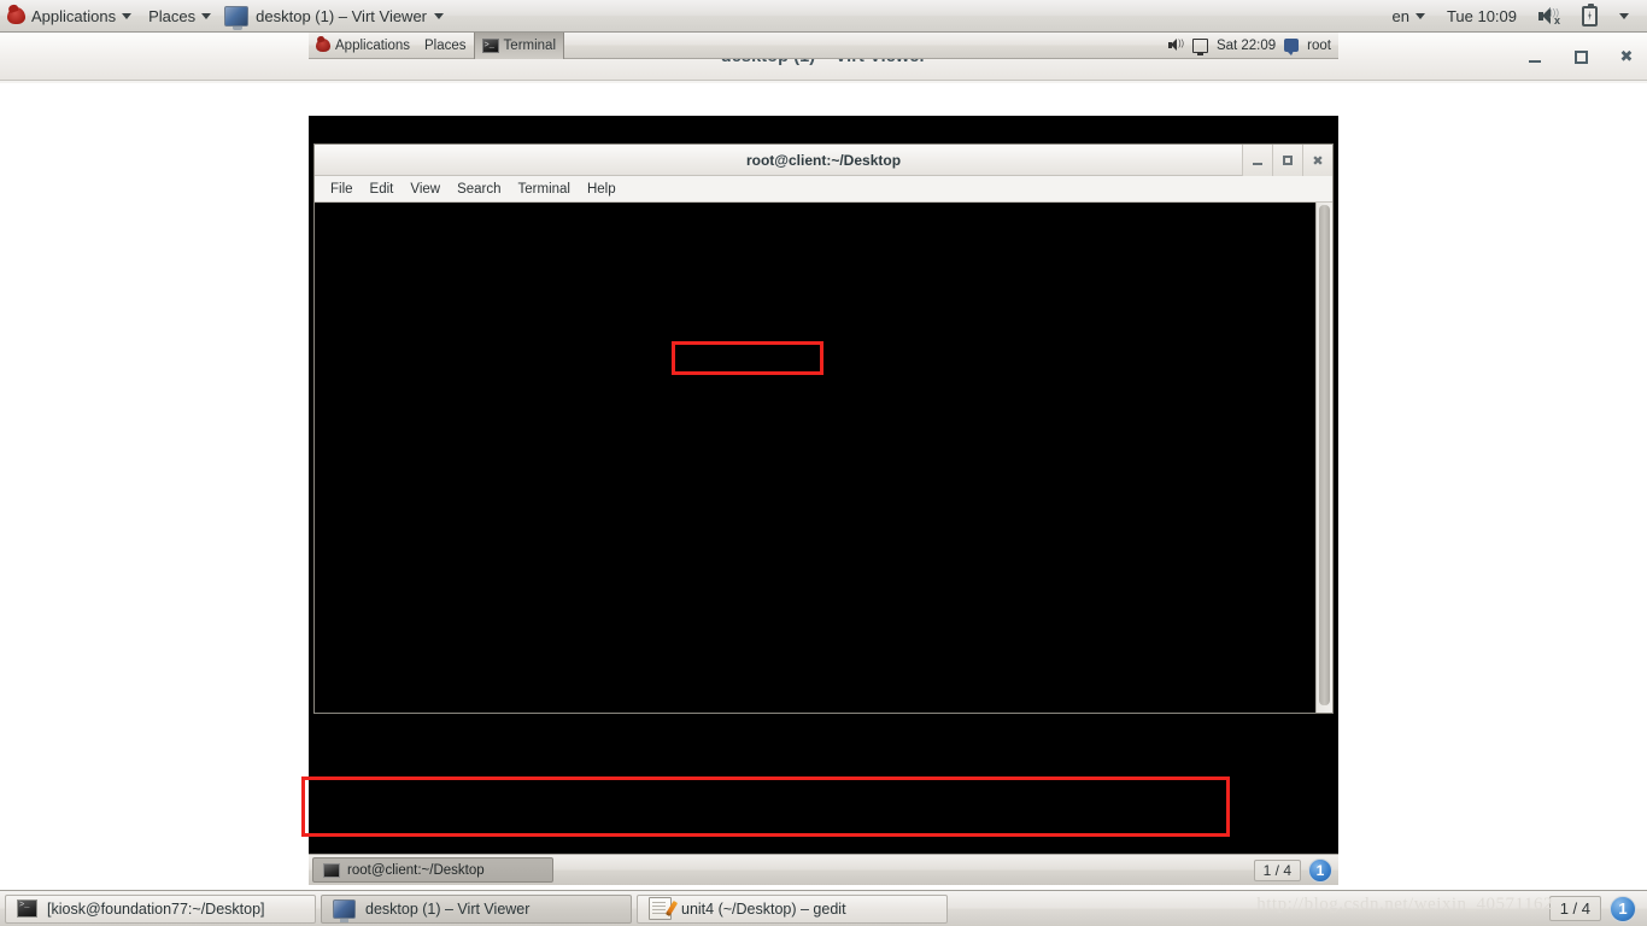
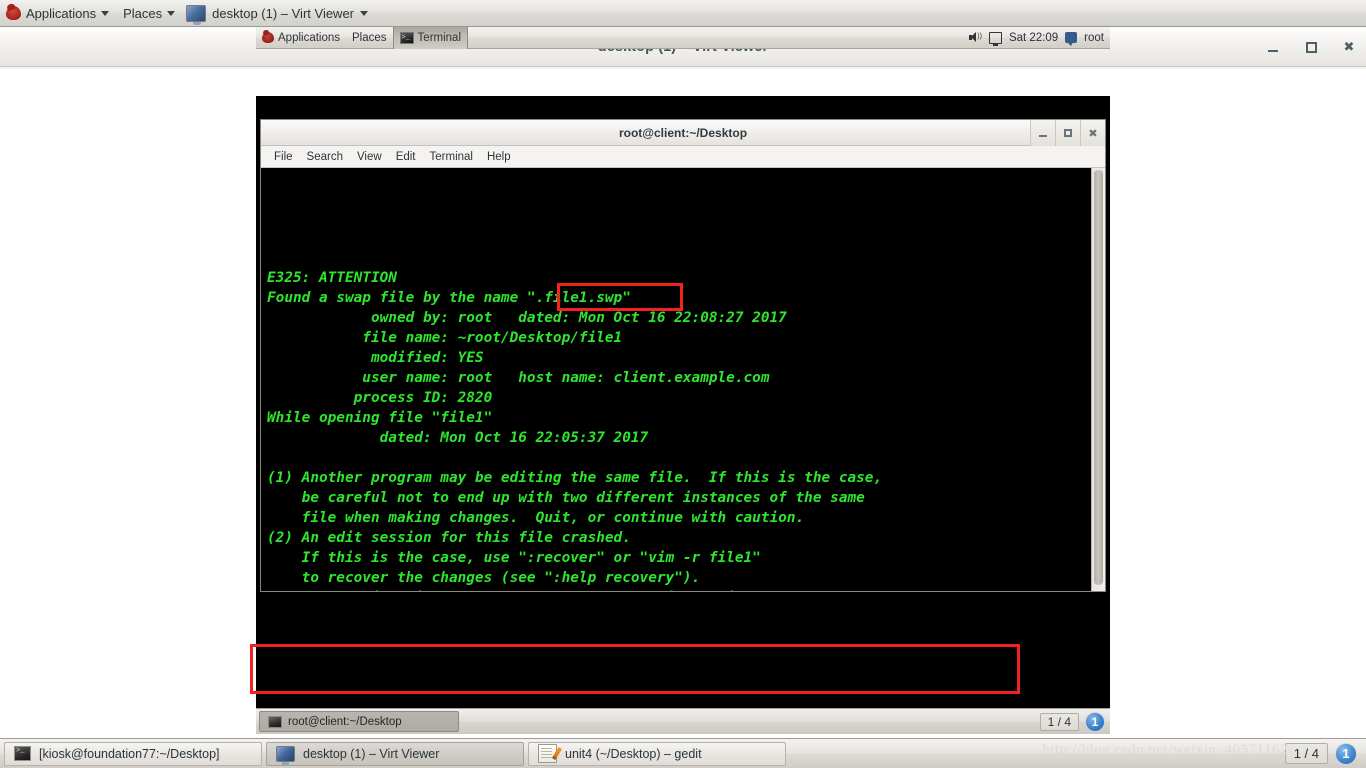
  Applications
  Places
  desktop (1) – Virt Viewer
- en
- Tue 10:09
- )))
- x
  ✖
  Applications
  Places
  >_
  Terminal
  Sat 22:09
  root
  root@client:~/Desktop
  ✖
  File
- Edit
+ Search
  View
- Search
+ Edit
  Terminal
  Help
+ E325: ATTENTION
+ Found a swap file by the name ".file1.swp"
+ owned by: root dated: Mon Oct 16 22:08:27 2017
+ file name: ~root/Desktop/file1
+ modified: YES
+ user name: root host name: client.example.com
+ process ID: 2820
+ While opening file "file1"
+ dated: Mon Oct 16 22:05:37 2017
+ (1) Another program may be editing the same file. If this is the case,
+ be careful not to end up with two different instances of the same
+ file when making changes. Quit, or continue with caution.
+ (2) An edit session for this file crashed.
+ If this is the case, use ":recover" or "vim -r file1"
+ to recover the changes (see ":help recovery").
  root@client:~/Desktop
  1 / 4
  1
  >_
  [kiosk@foundation77:~/Desktop]
  desktop (1) – Virt Viewer
  unit4 (~/Desktop) – gedit
  1 / 4
  1
  http://blog.csdn.net/weixin_40571162
